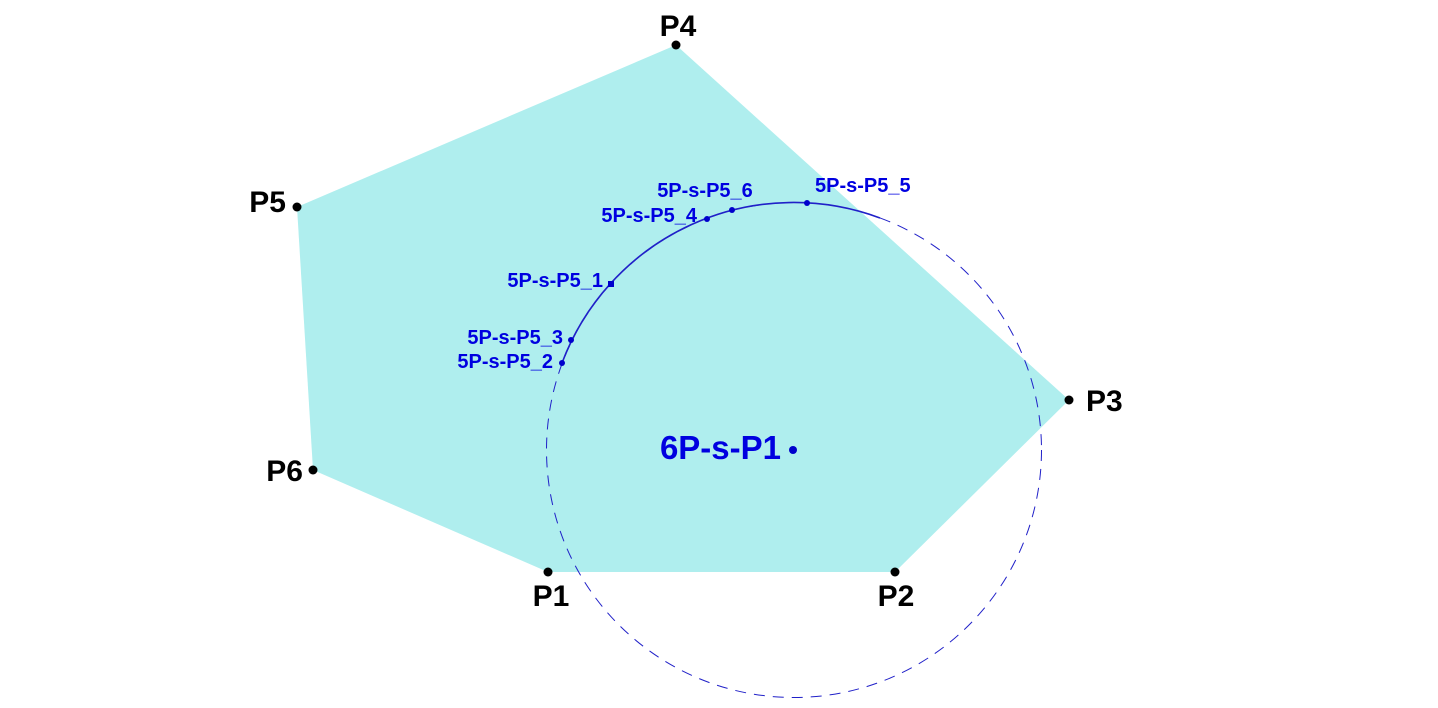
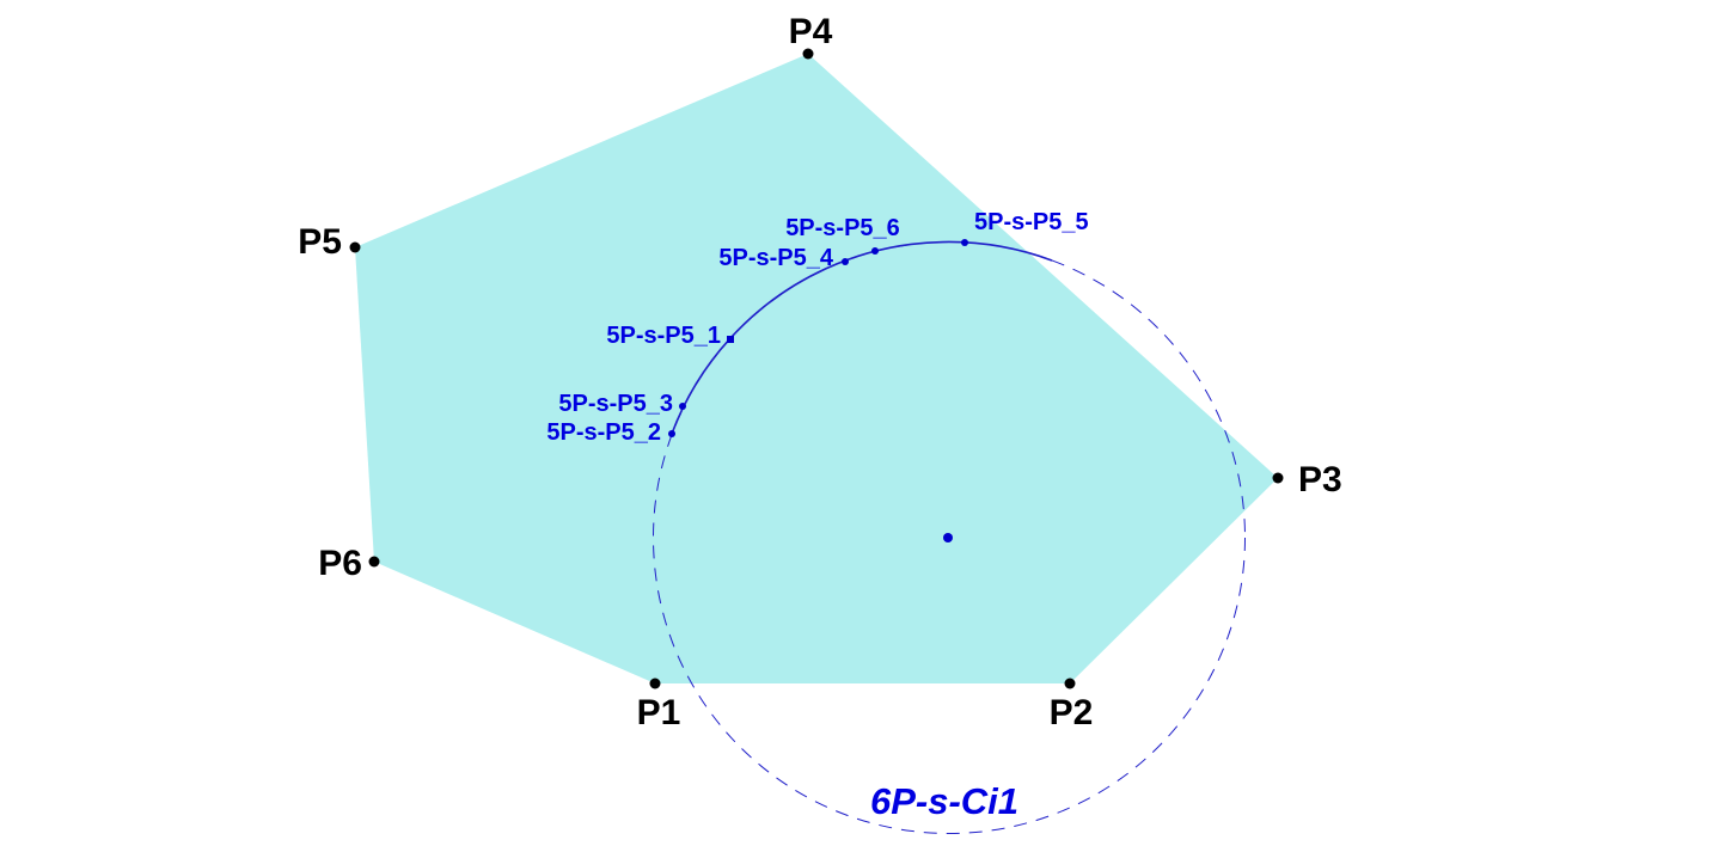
+ 6P-s-Ci1
  P1
  P2
  P3
  P4
  P5
  P6
  5P-s-P5_1
  5P-s-P5_2
  5P-s-P5_3
  5P-s-P5_4
  5P-s-P5_5
  5P-s-P5_6
- 6P-s-P1
